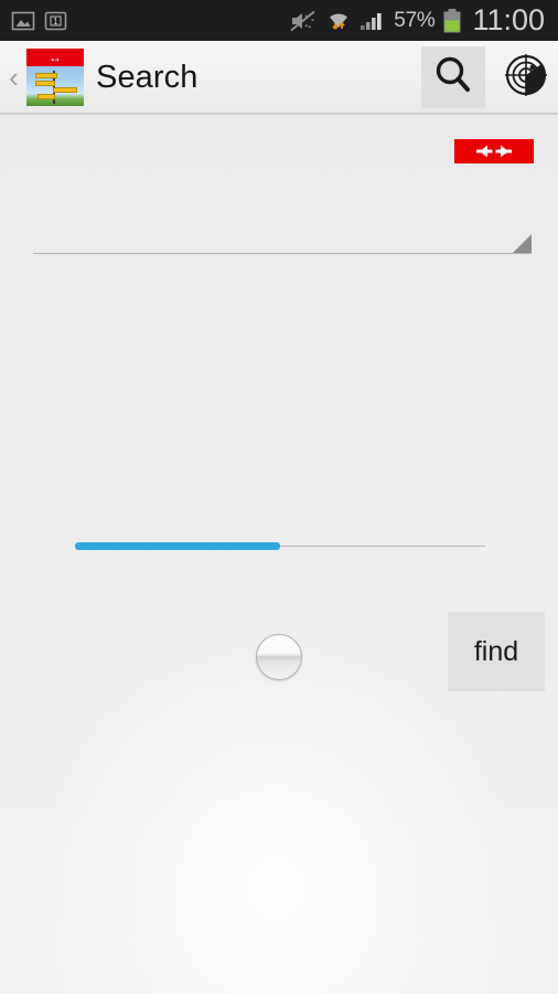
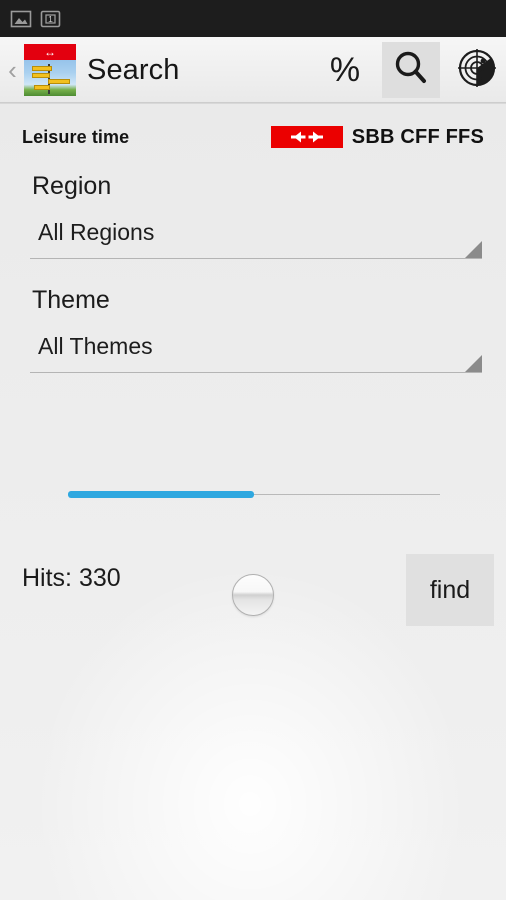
  1
- 57%
- 11:00
  ‹
  ↔
  Search
+ %
+ Leisure time
+ SBB CFF FFS
+ Region
+ All Regions
+ Theme
+ All Themes
+ Hits: 330
  find
